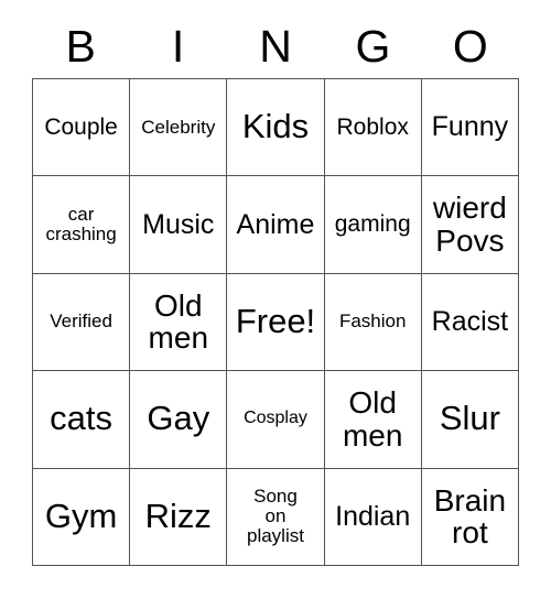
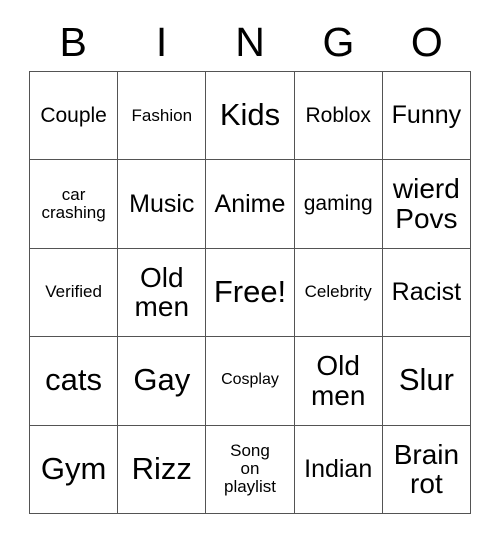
  B
  I
  N
  G
  O
  Couple
- Celebrity
+ Fashion
  Kids
  Roblox
  Funny
  car
  crashing
  Music
  Anime
  gaming
  wierd
  Povs
  Verified
  Old
  men
  Free!
- Fashion
+ Celebrity
  Racist
  cats
  Gay
  Cosplay
  Old
  men
  Slur
  Gym
  Rizz
  Song
  on
  playlist
  Indian
  Brain
  rot
